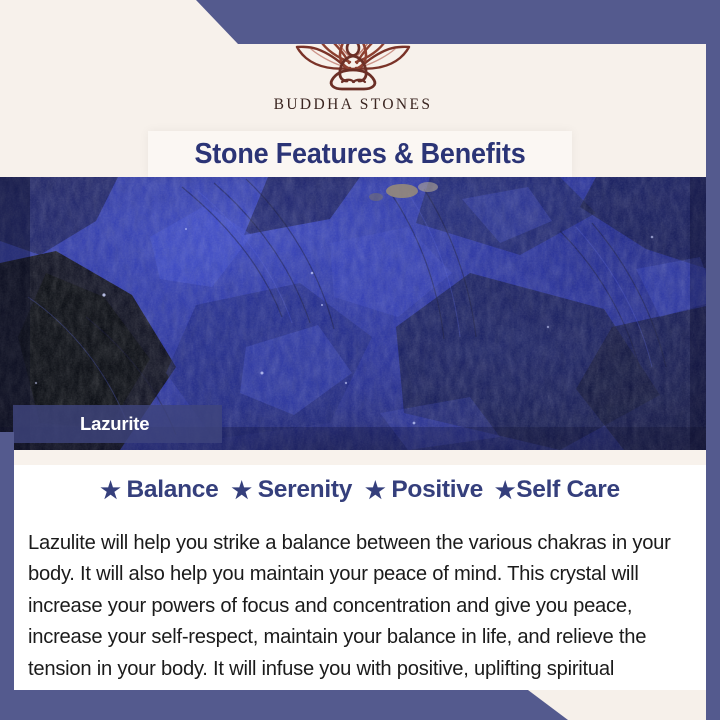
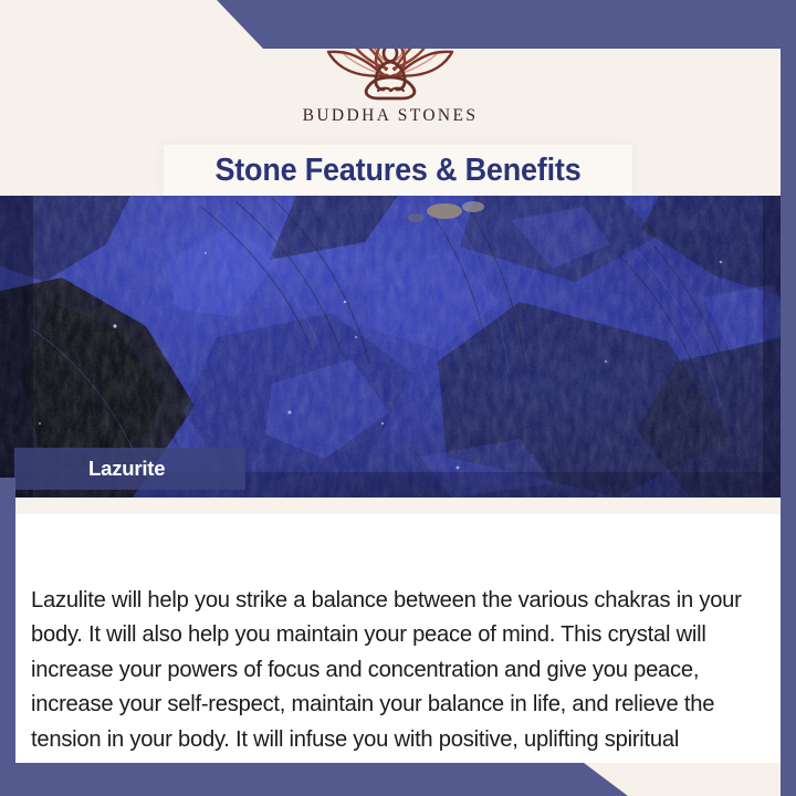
  BUDDHA STONES
  Stone Features & Benefits
  Lazurite
- ★ Balance ★ Serenity ★ Positive ★Self Care
  Lazulite will help you strike a balance between the various chakras in your body. It will also help you maintain your peace of mind. This crystal will increase your powers of focus and concentration and give you peace, increase your self-respect, maintain your balance in life, and relieve the tension in your body. It will infuse you with positive, uplifting spiritual
